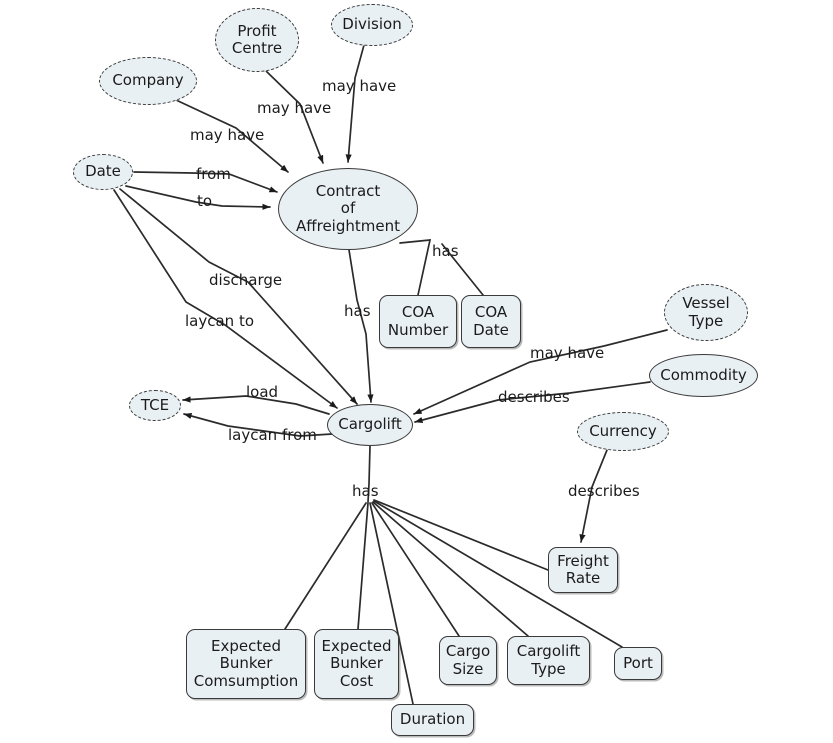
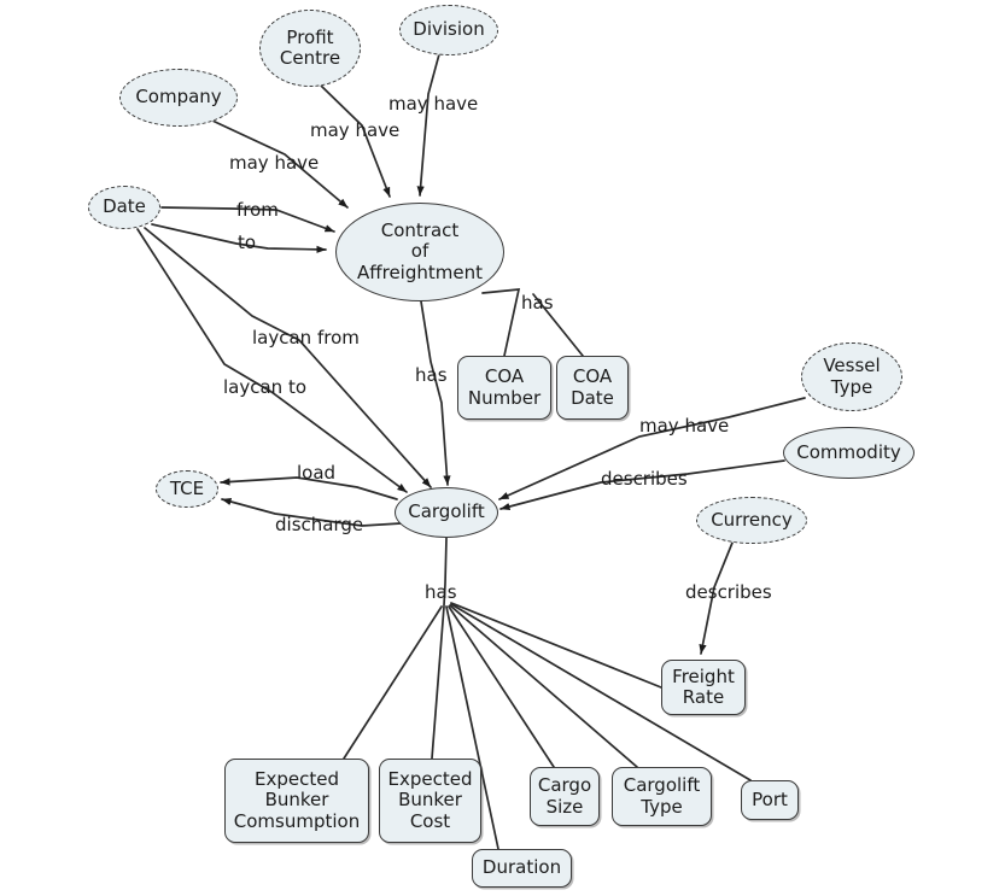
  Company
  Profit
  Centre
  Division
  Date
  Contract
  of
  Affreightment
  COA
  Number
  COA
  Date
  Vessel
  Type
  Commodity
  Currency
  TCE
  Cargolift
  Freight
  Rate
  Expected
  Bunker
  Comsumption
  Expected
  Bunker
  Cost
  Duration
  Cargo
  Size
  Cargolift
  Type
  Port
  may have
  may have
  may have
  from
  to
- discharge
+ laycan from
  laycan to
  has
  has
  may have
  describes
  load
- laycan from
+ discharge
  describes
  has
